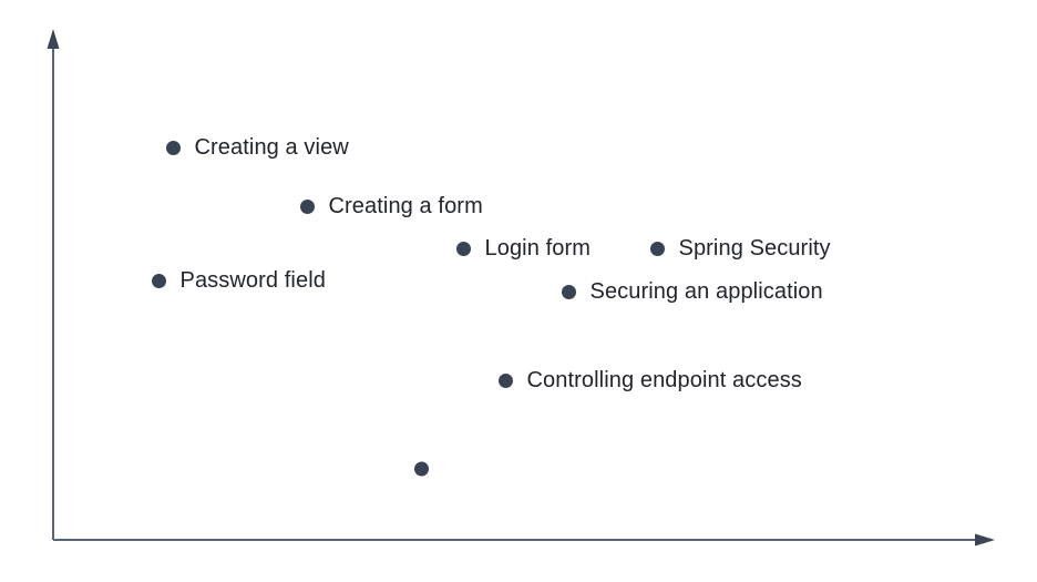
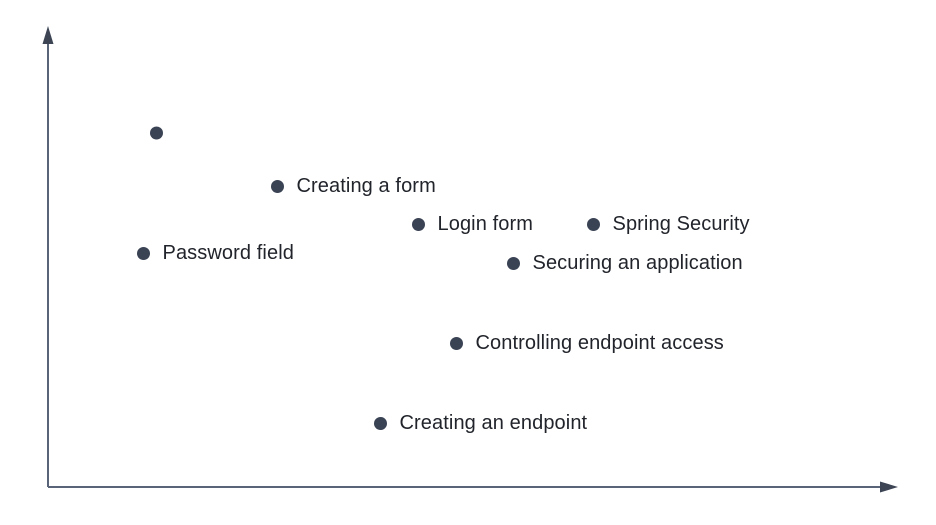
- Creating a view
  Creating a form
  Login form
  Spring Security
  Password field
  Securing an application
  Controlling endpoint access
+ Creating an endpoint
